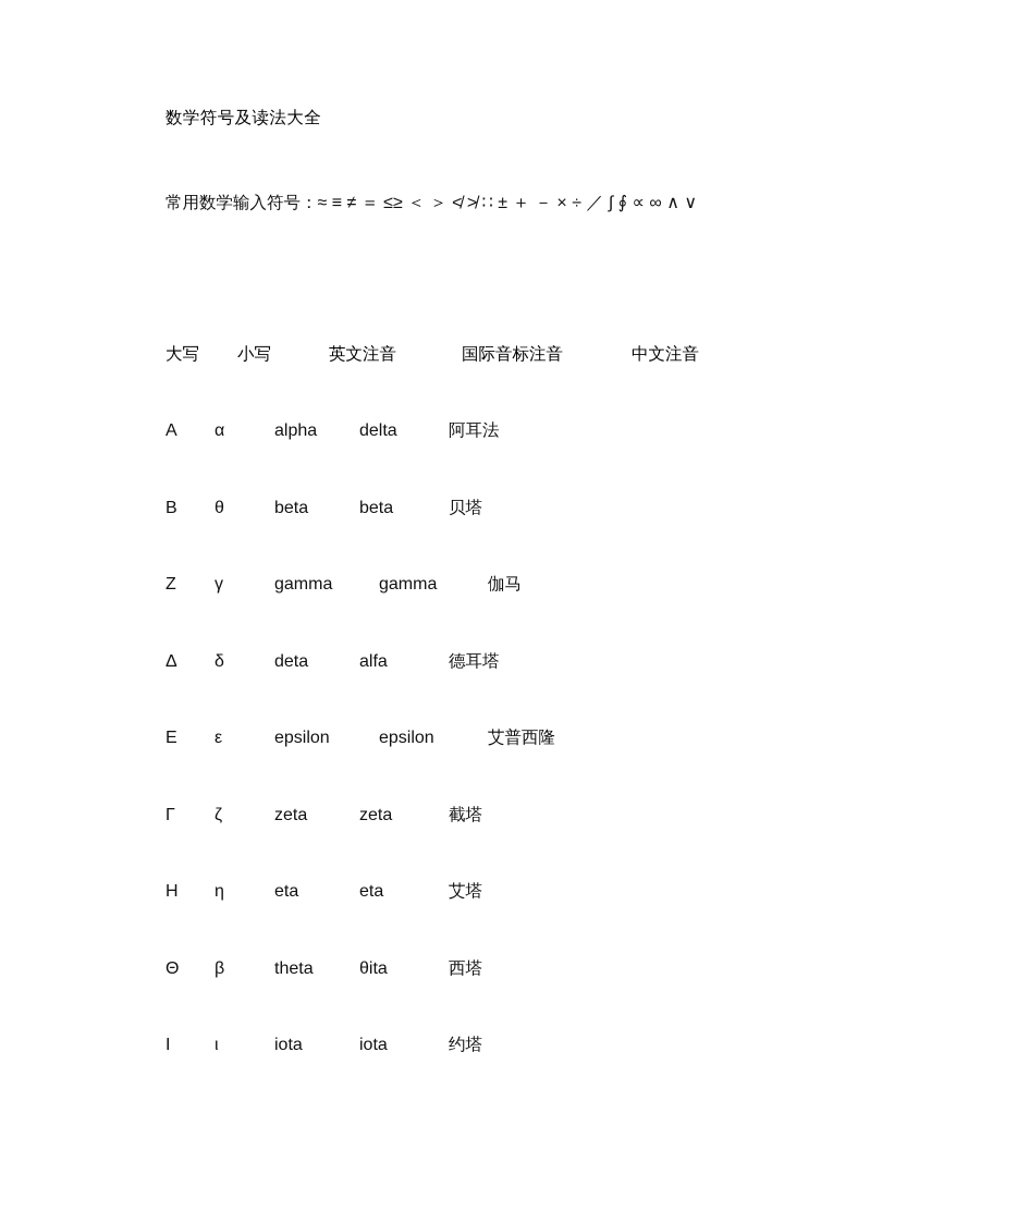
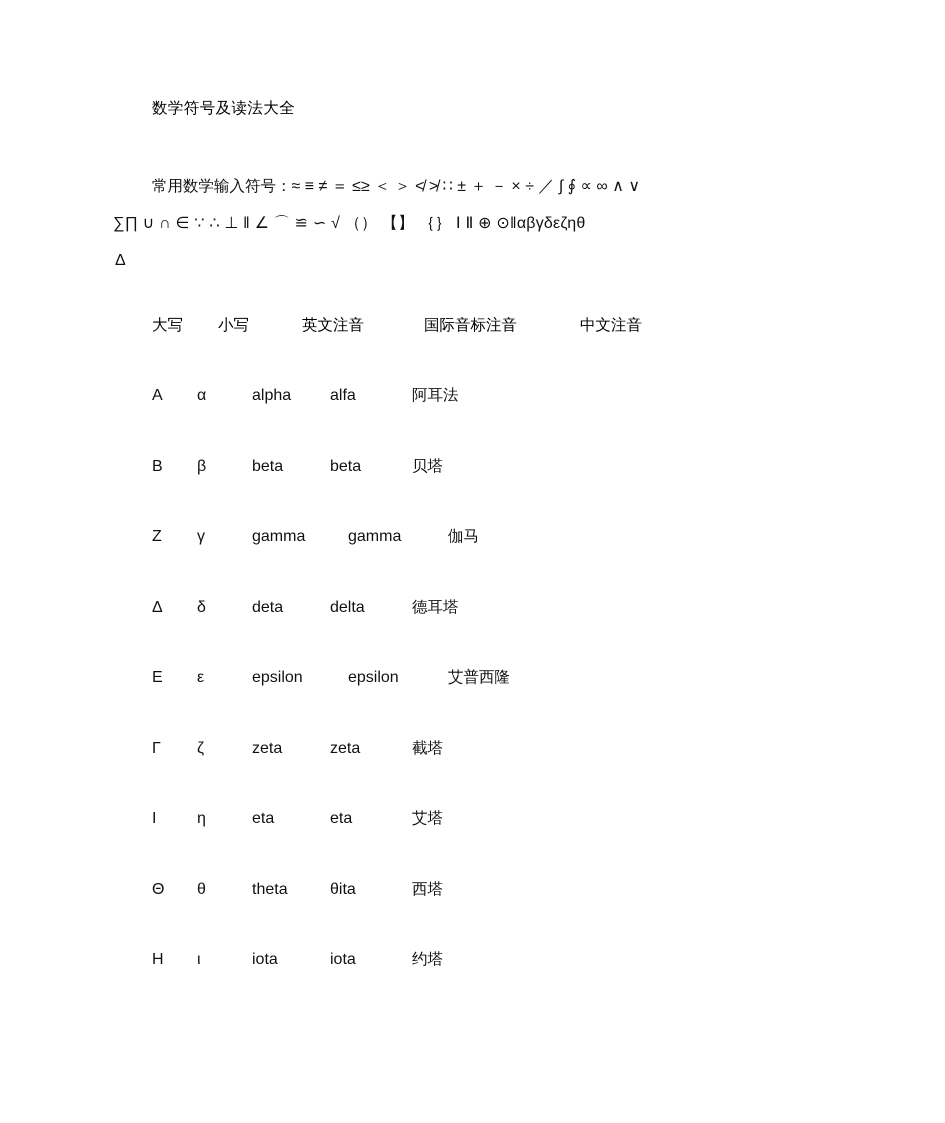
  数学符号及读法大全
  常用数学输入符号：≈ ≡ ≠ ＝ ≤≥ ＜ ＞ ≮ ≯ ∷ ± ＋ － × ÷ ／ ∫ ∮ ∝ ∞ ∧ ∨
+ ∑∏ ∪ ∩ ∈ ∵ ∴ ⊥ ‖ ∠ ⌒ ≌ ∽ √ （） 【】 ｛｝ Ⅰ Ⅱ ⊕ ⊙‖αβγδεζηθ
+ Δ
  大写 小写 英文注音 国际音标注音 中文注音
- Α α alpha delta 阿耳法
+ Α α alpha alfa 阿耳法
- Β θ beta beta 贝塔
+ Β β beta beta 贝塔
  Ζ γ gamma gamma 伽马
- Δ δ deta alfa 德耳塔
+ Δ δ deta delta 德耳塔
  Ε ε epsilon epsilon 艾普西隆
  Γ ζ zeta zeta 截塔
- Η η eta eta 艾塔
+ Ι η eta eta 艾塔
- Θ β theta θita 西塔
+ Θ θ theta θita 西塔
- Ι ι iota iota 约塔
+ Η ι iota iota 约塔
